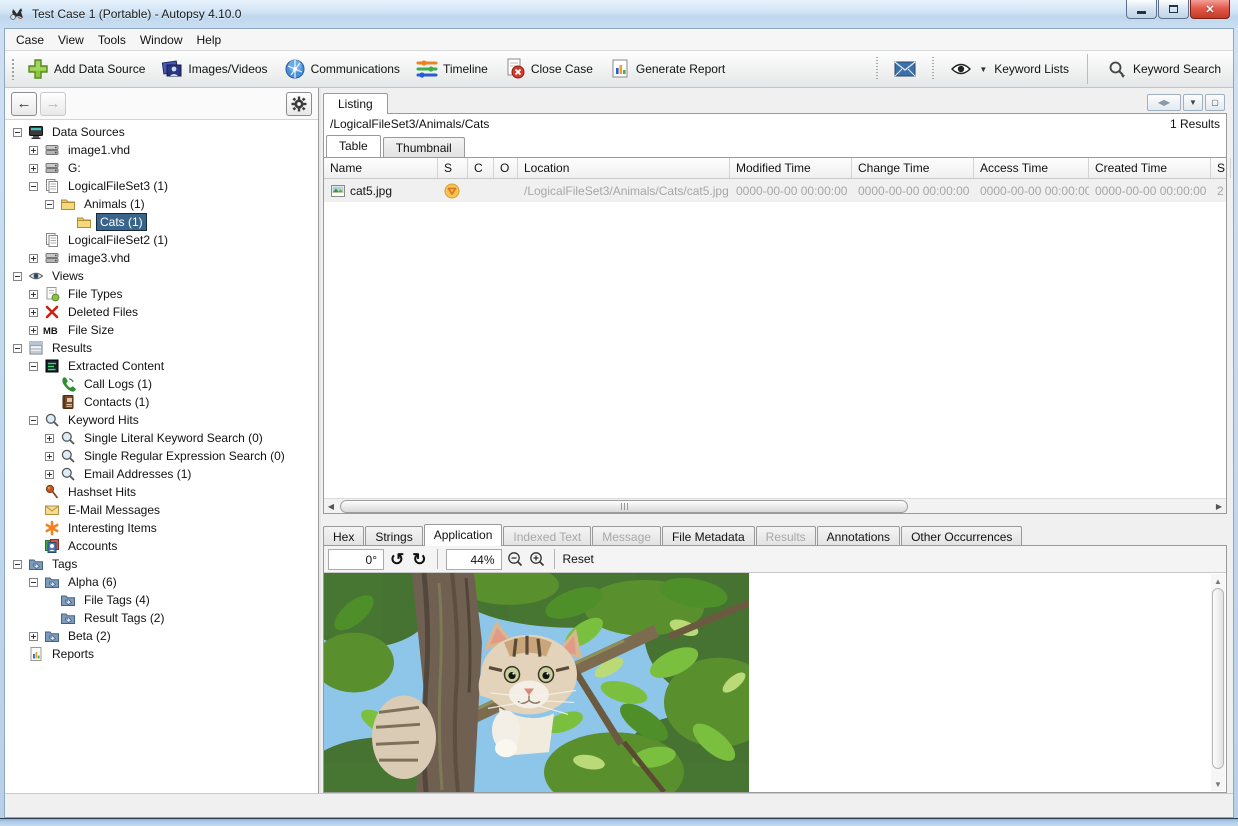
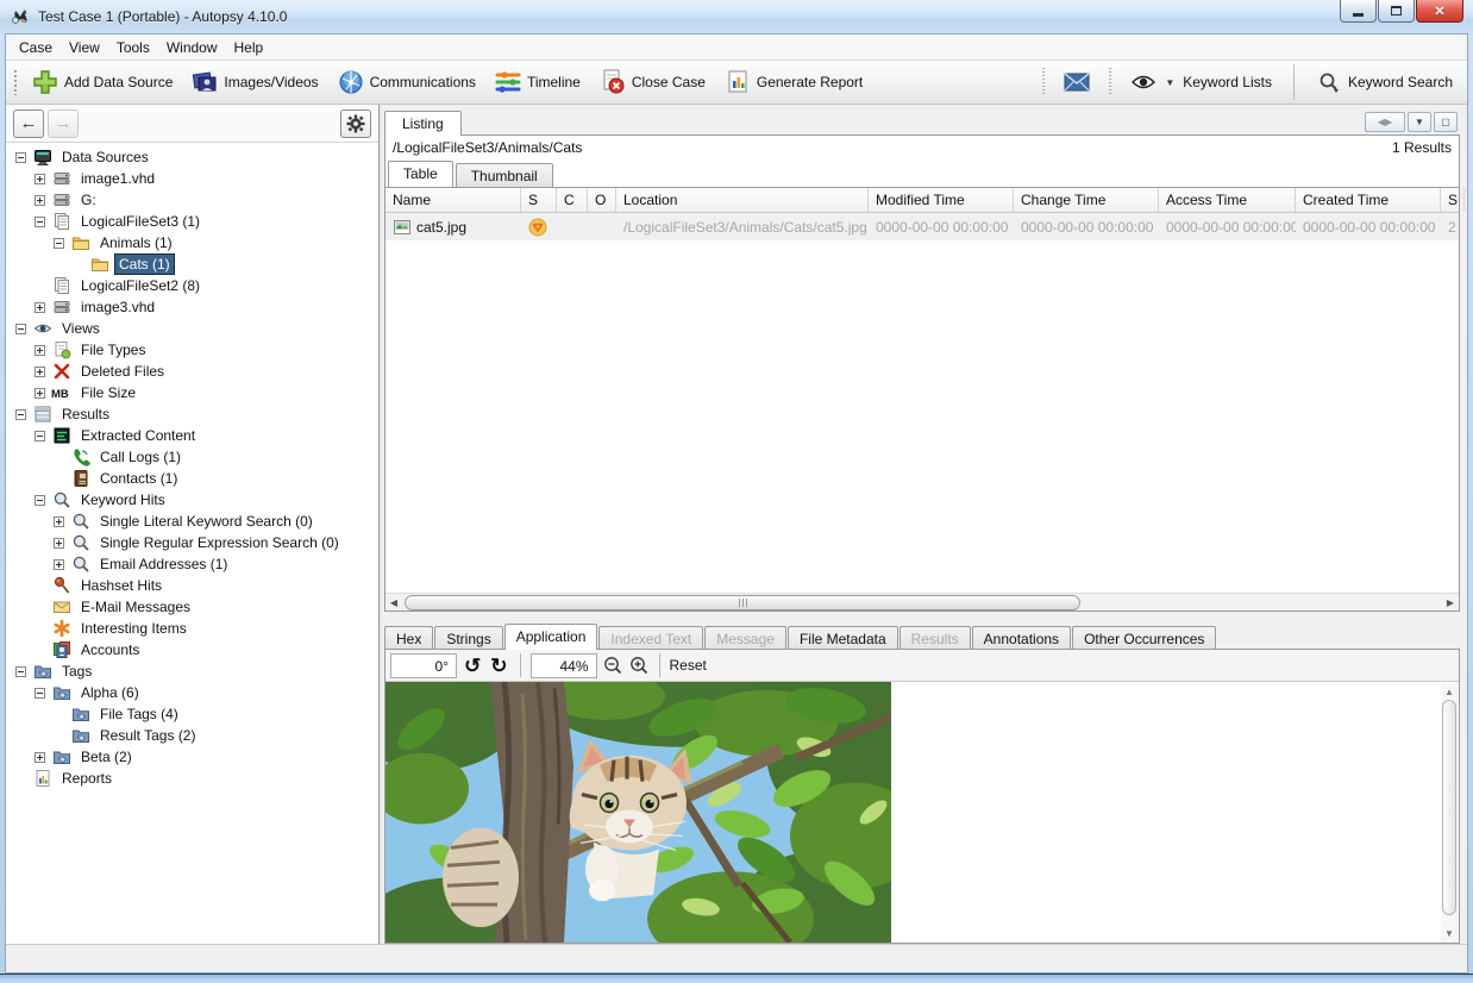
  Test Case 1 (Portable) - Autopsy 4.10.0
  ✕
  Case
  View
  Tools
  Window
  Help
  Add Data Source
  Images/Videos
  Communications
  Timeline
  Close Case
  Generate Report
  ▼
  Keyword Lists
  Keyword Search
  ←
  →
  Data Sources
  image1.vhd
  G:
  LogicalFileSet3 (1)
  Animals (1)
  Cats (1)
- LogicalFileSet2 (1)
+ LogicalFileSet2 (8)
  image3.vhd
  Views
  File Types
  Deleted Files
  MB
  File Size
  Results
  Extracted Content
  Call Logs (1)
  Contacts (1)
  Keyword Hits
  Single Literal Keyword Search (0)
  Single Regular Expression Search (0)
  Email Addresses (1)
  Hashset Hits
  E-Mail Messages
  Interesting Items
  Accounts
  Tags
  Alpha (6)
  File Tags (4)
  Result Tags (2)
  Beta (2)
  Reports
  Listing
  ◀▶
  ▼
  ▢
  /LogicalFileSet3/Animals/Cats
  1 Results
  Table
  Thumbnail
  Name
  S
  C
  O
  Location
  Modified Time
  Change Time
  Access Time
  Created Time
  S
  cat5.jpg
  /LogicalFileSet3/Animals/Cats/cat5.jpg
  0000-00-00 00:00:00
  0000-00-00 00:00:00
  0000-00-00 00:00:00
  0000-00-00 00:00:00
  2
  ◀
  ▶
  Hex
  Strings
  Application
  Indexed Text
  Message
  File Metadata
  Results
  Annotations
  Other Occurrences
  0°
  ↺
  ↻
  44%
  Reset
  ▲
  ▼
